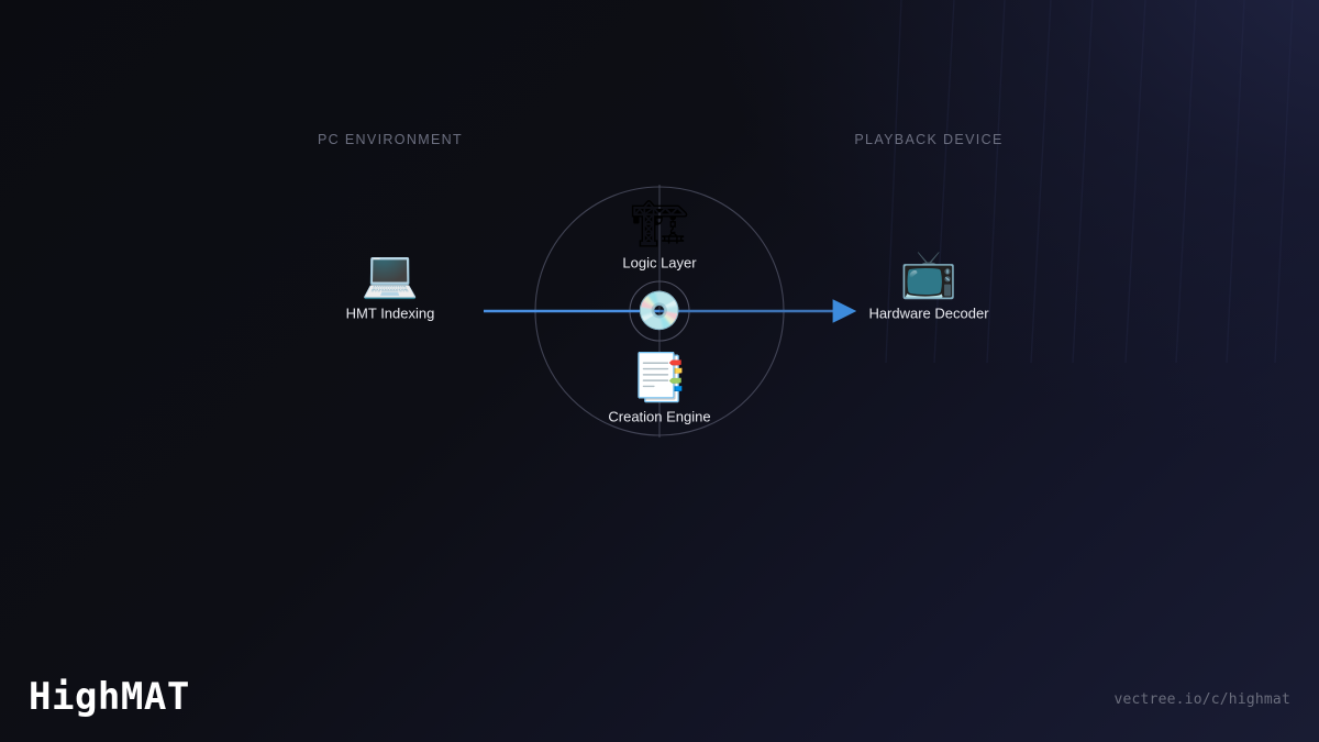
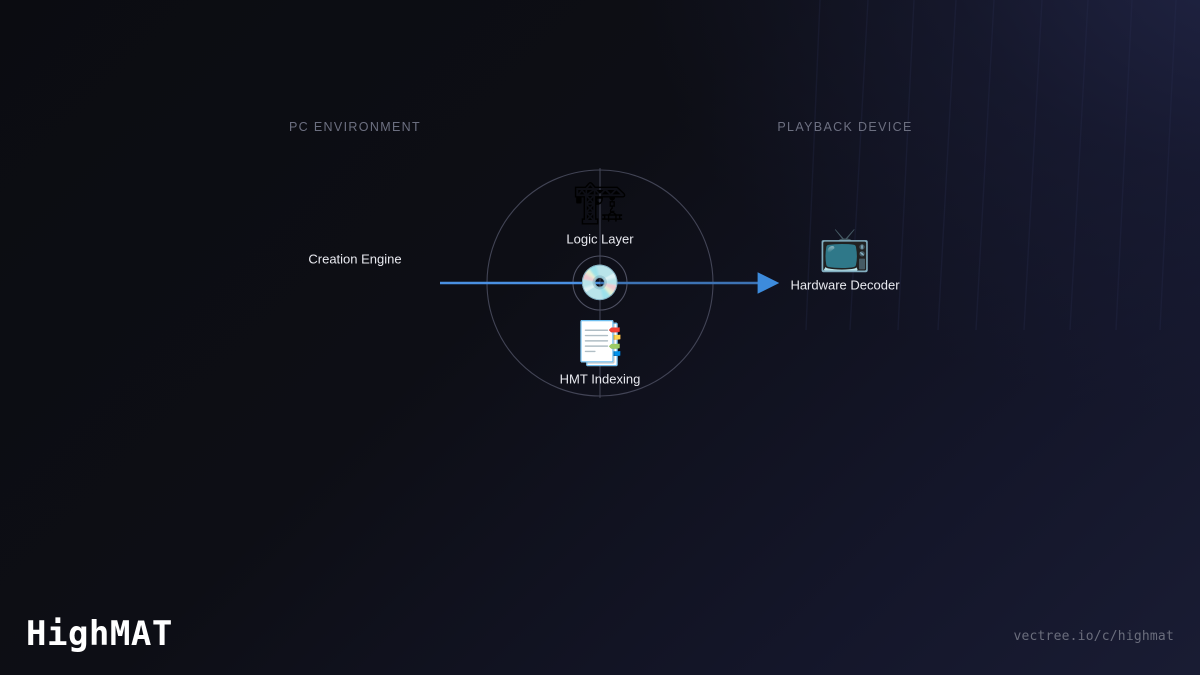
  PC ENVIRONMENT
  PLAYBACK DEVICE
- 💻
- HMT Indexing
+ Creation Engine
  🏗
  Logic Layer
  💿
  📑
- Creation Engine
+ HMT Indexing
  📺
  Hardware Decoder
  HighMAT
  vectree.io/c/highmat
